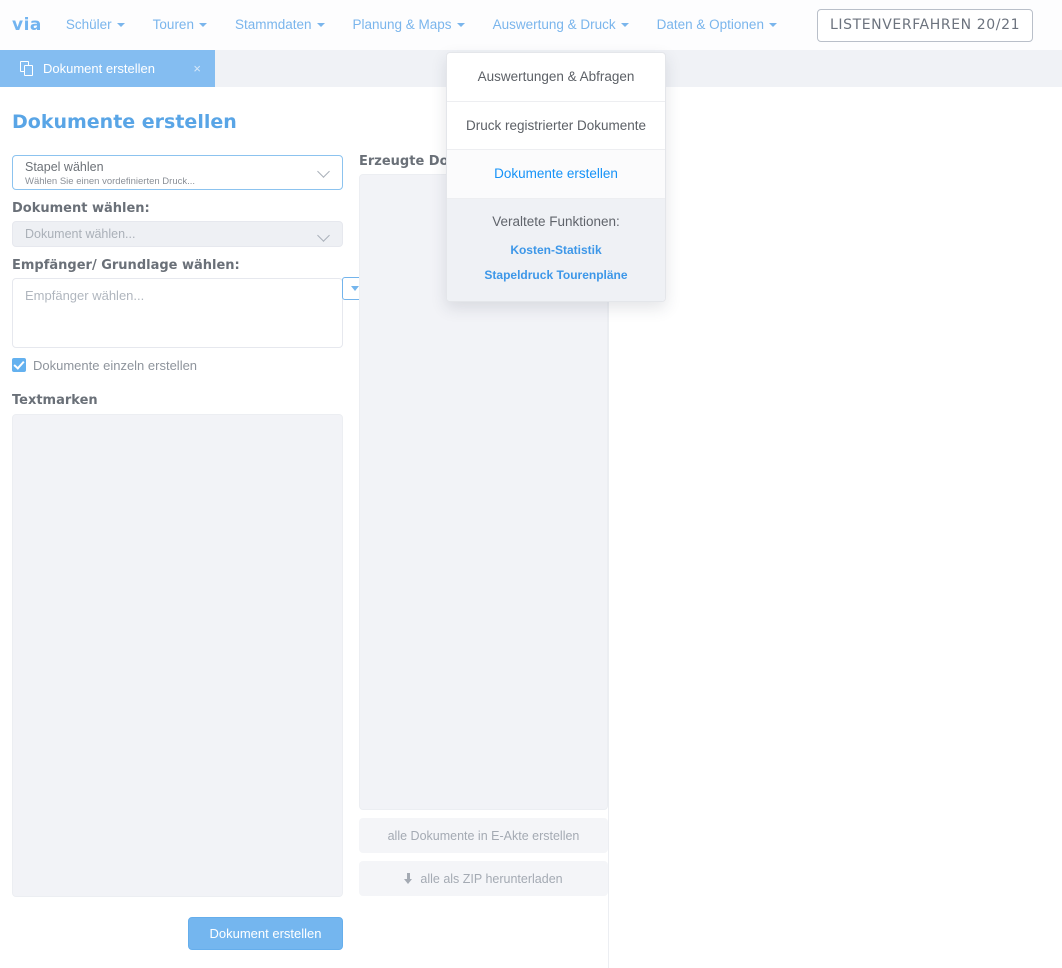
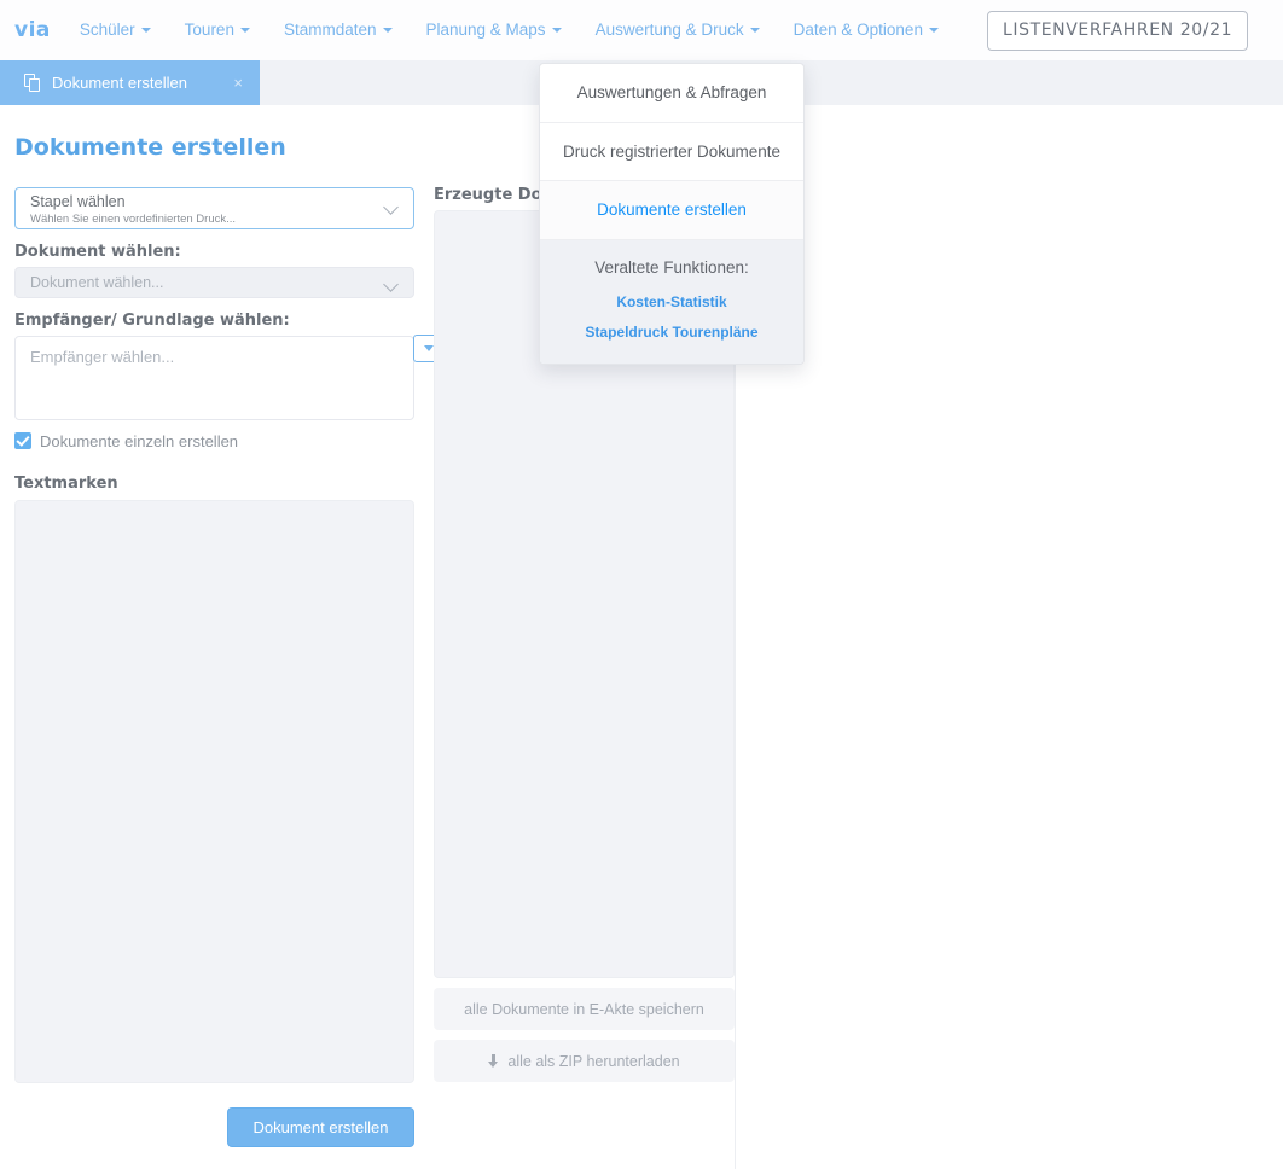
  via
  Schüler
  Touren
  Stammdaten
  Planung & Maps
  Auswertung & Druck
  Daten & Optionen
  LISTENVERFAHREN 20/21
  Dokument erstellen
  ×
  Dokumente erstellen
  Stapel wählen
  Wählen Sie einen vordefinierten Druck...
  Dokument wählen:
  Dokument wählen...
  Empfänger/ Grundlage wählen:
  Empfänger wählen...
  Dokumente einzeln erstellen
  Textmarken
  Dokument erstellen
- alle Dokumente in E-Akte erstellen
+ alle Dokumente in E-Akte speichern
  alle als ZIP herunterladen
  Auswertungen & Abfragen
  Druck registrierter Dokumente
  Dokumente erstellen
  Veraltete Funktionen:
  Kosten-Statistik
  Stapeldruck Tourenpläne
